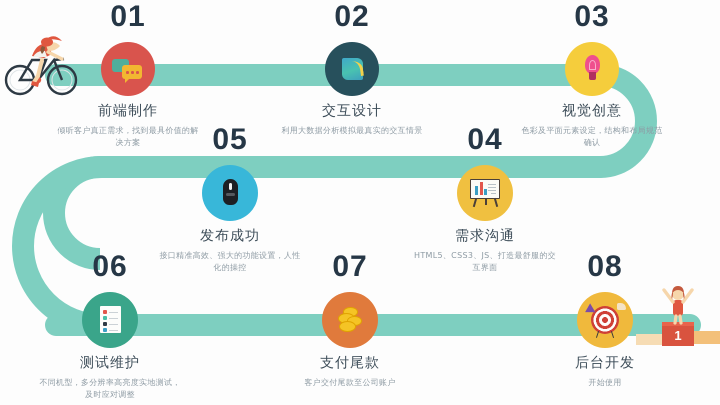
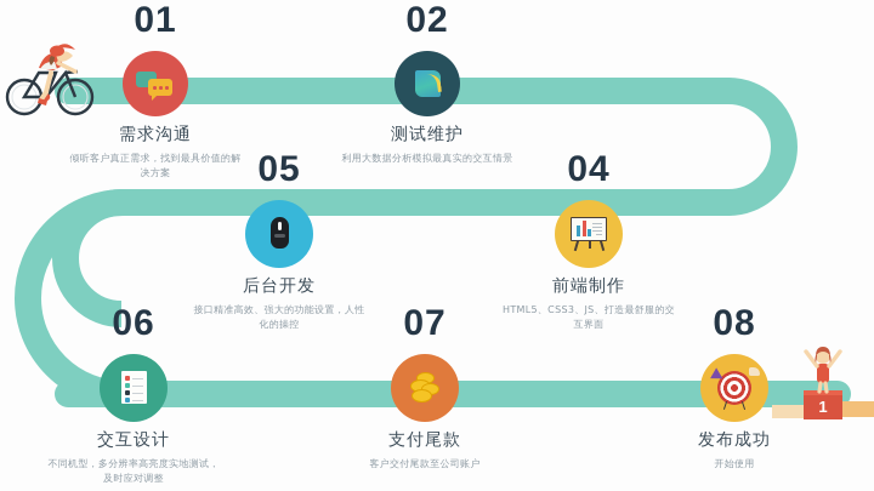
  1
  01
- 前端制作
+ 需求沟通
  倾听客户真正需求，找到最具价值的解决方案
  02
- 交互设计
+ 测试维护
  利用大数据分析模拟最真实的交互情景
- 03
- 视觉创意
- 色彩及平面元素设定，结构和布局规范确认
  05
- 发布成功
+ 后台开发
  接口精准高效、强大的功能设置，人性化的操控
  04
- 需求沟通
+ 前端制作
  HTML5、CSS3、JS、打造最舒服的交互界面
  06
- 测试维护
+ 交互设计
  不同机型，多分辨率高亮度实地测试，及时应对调整
  07
  支付尾款
  客户交付尾款至公司账户
  08
- 后台开发
+ 发布成功
  开始使用
